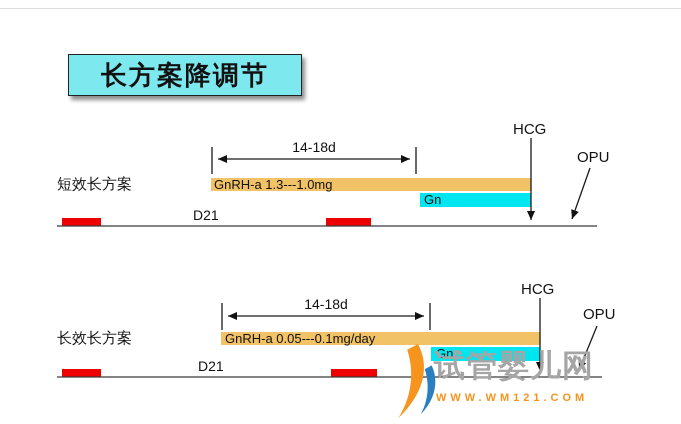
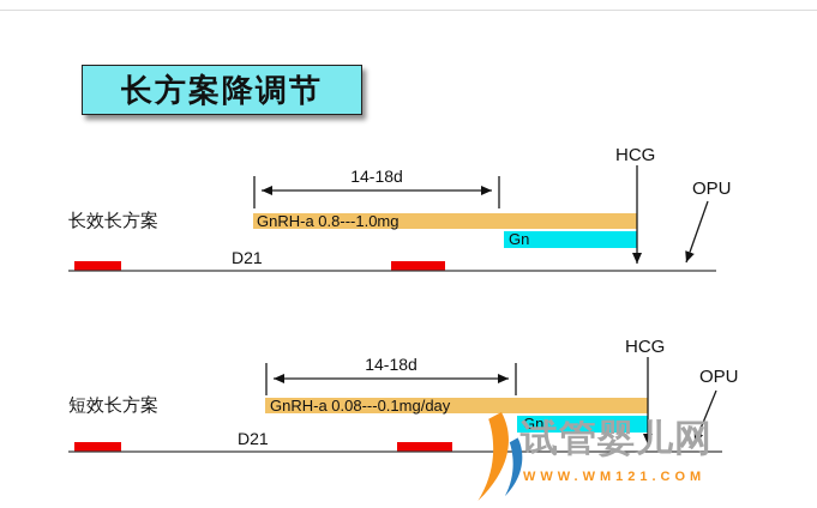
  长方案降调节
- 短效长方案
+ 长效长方案
  14-18d
- GnRH-a 1.3---1.0mg
+ GnRH-a 0.8---1.0mg
  Gn
  D21
  HCG
  OPU
- 长效长方案
+ 短效长方案
  14-18d
- GnRH-a 0.05---0.1mg/day
+ GnRH-a 0.08---0.1mg/day
  Gn
  D21
  HCG
  OPU
  试管婴儿网
  WWW.WM121.COM
